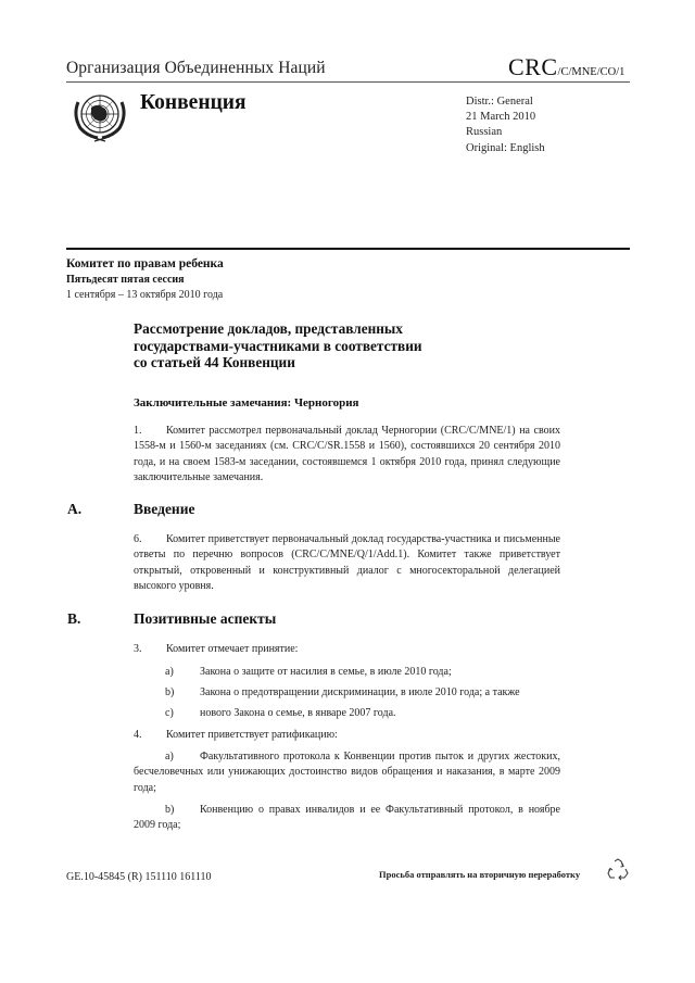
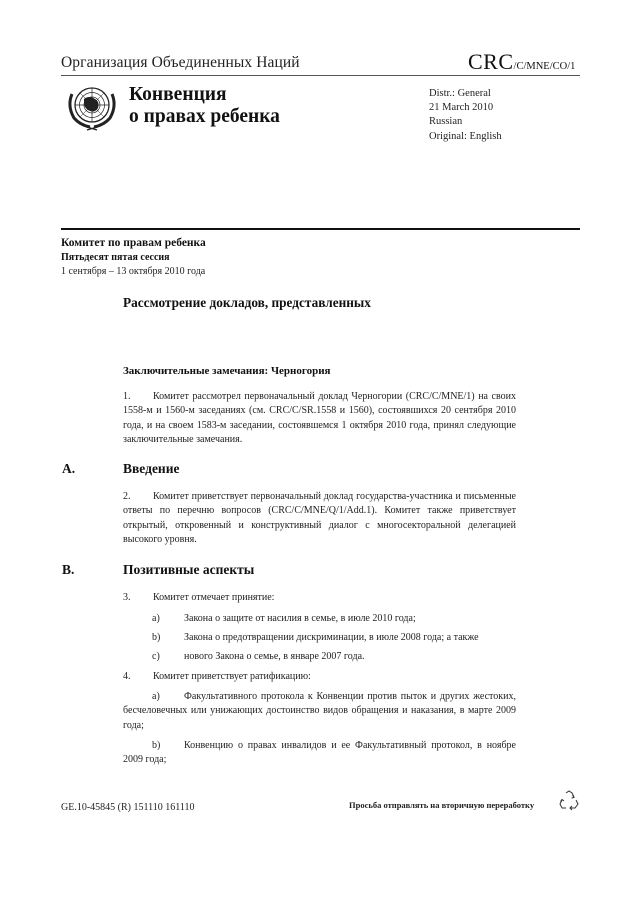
  Организация Объединенных Наций
  CRC/C/MNE/CO/1
  Конвенция
+ о правах ребенка
  Distr.: General
  21 March 2010
  Russian
  Original: English
  Комитет по правам ребенка
  Пятьдесят пятая сессия
  1 сентября – 13 октября 2010 года
  Рассмотрение докладов, представленных
- государствами-участниками в соответствии
- со статьей 44 Конвенции
  Заключительные замечания: Черногория
  1. Комитет рассмотрел первоначальный доклад Черногории (CRC/C/MNE/1) на своих 1558-м и 1560-м заседаниях (см. CRC/C/SR.1558 и 1560), состоявшихся 20 сентября 2010 года, и на своем 1583-м заседании, состоявшемся 1 октября 2010 года, принял следующие заключительные замечания.
  A.
  Введение
- 6. Комитет приветствует первоначальный доклад государства-участника и письменные ответы по перечню вопросов (CRC/C/MNE/Q/1/Add.1). Комитет также приветствует открытый, откровенный и конструктивный диалог с многосекторальной делегацией высокого уровня.
+ 2. Комитет приветствует первоначальный доклад государства-участника и письменные ответы по перечню вопросов (CRC/C/MNE/Q/1/Add.1). Комитет также приветствует открытый, откровенный и конструктивный диалог с многосекторальной делегацией высокого уровня.
  B.
  Позитивные аспекты
  3. Комитет отмечает принятие:
  a) Закона о защите от насилия в семье, в июле 2010 года;
- b) Закона о предотвращении дискриминации, в июле 2010 года; а также
+ b) Закона о предотвращении дискриминации, в июле 2008 года; а также
  c) нового Закона о семье, в январе 2007 года.
  4. Комитет приветствует ратификацию:
  a) Факультативного протокола к Конвенции против пыток и других жестоких, бесчеловечных или унижающих достоинство видов обращения и наказания, в марте 2009 года;
  b) Конвенцию о правах инвалидов и ее Факультативный протокол, в ноябре 2009 года;
  GE.10-45845 (R) 151110 161110
  Просьба отправлять на вторичную переработку
